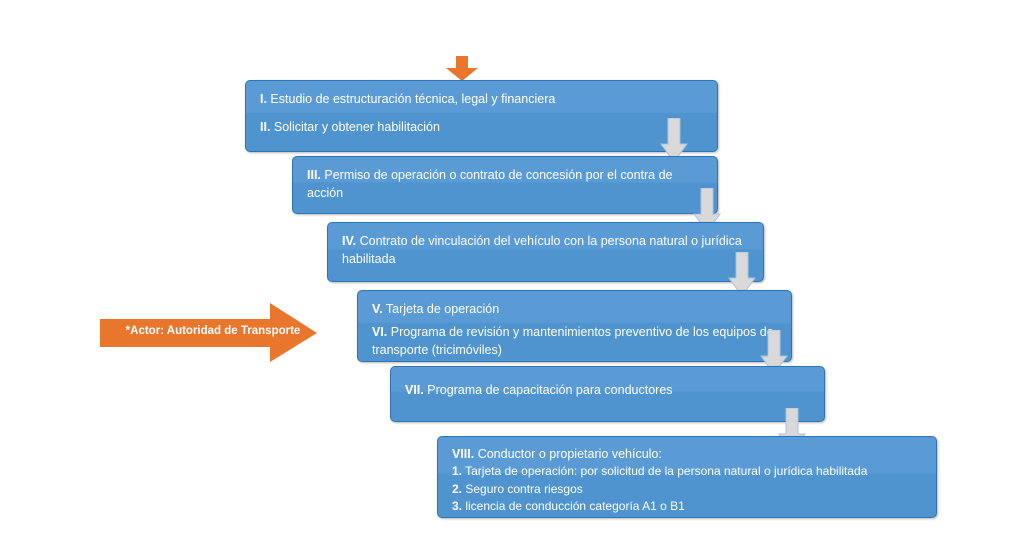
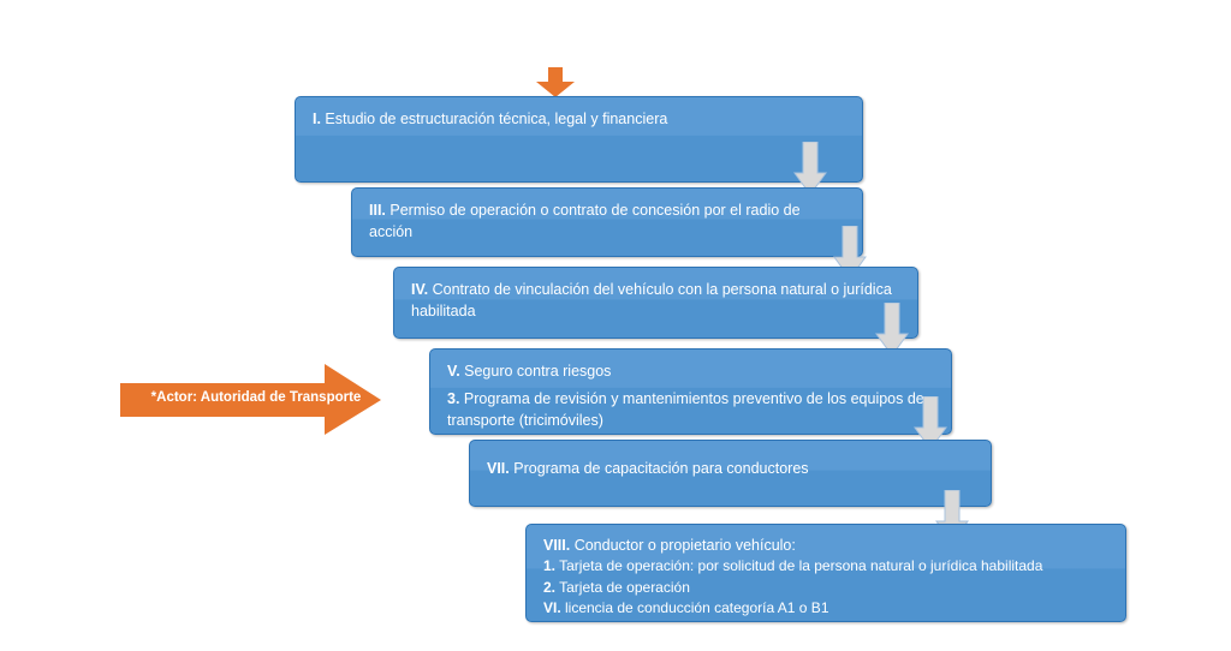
  I. Estudio de estructuración técnica, legal y financiera
- II. Solicitar y obtener habilitación
- III. Permiso de operación o contrato de concesión por el contra de acción
+ III. Permiso de operación o contrato de concesión por el radio de acción
  IV. Contrato de vinculación del vehículo con la persona natural o jurídica habilitada
- V. Tarjeta de operación
+ V. Seguro contra riesgos
- VI. Programa de revisión y mantenimientos preventivo de los equipos d transporte (tricimóviles)
+ 3. Programa de revisión y mantenimientos preventivo de los equipos de transporte (tricimóviles)
  VII. Programa de capacitación para conductores
  VIII. Conductor o propietario vehículo:
  1. Tarjeta de operación: por solicitud de la persona natural o jurídica habilitada
- 2. Seguro contra riesgos
+ 2. Tarjeta de operación
- 3. licencia de conducción categoría A1 o B1
+ VI. licencia de conducción categoría A1 o B1
  *Actor: Autoridad de Transporte
